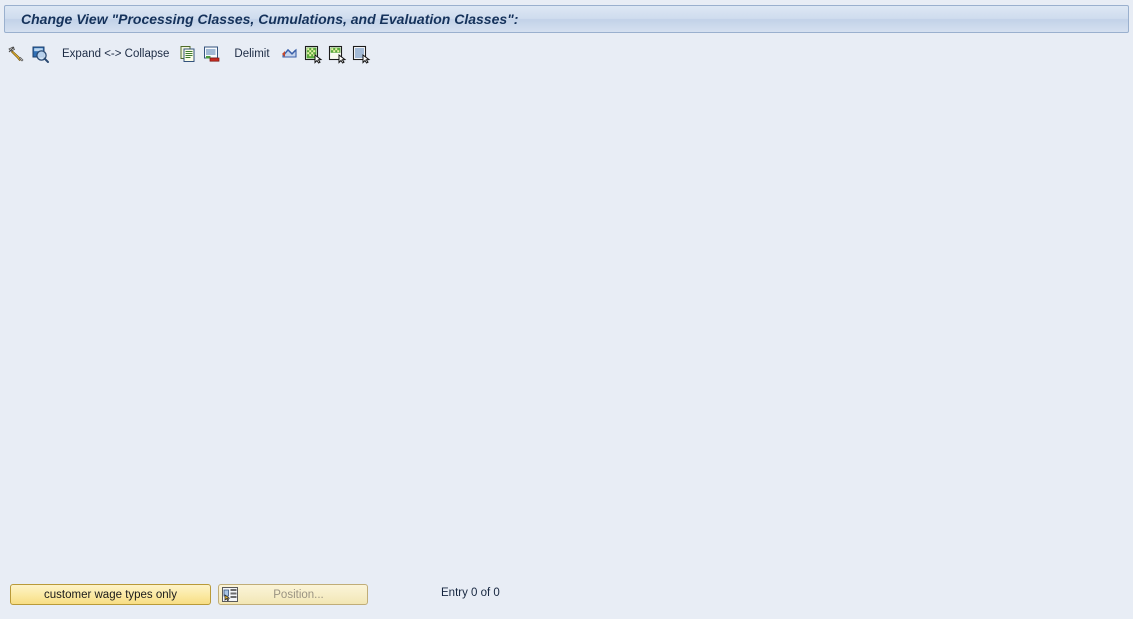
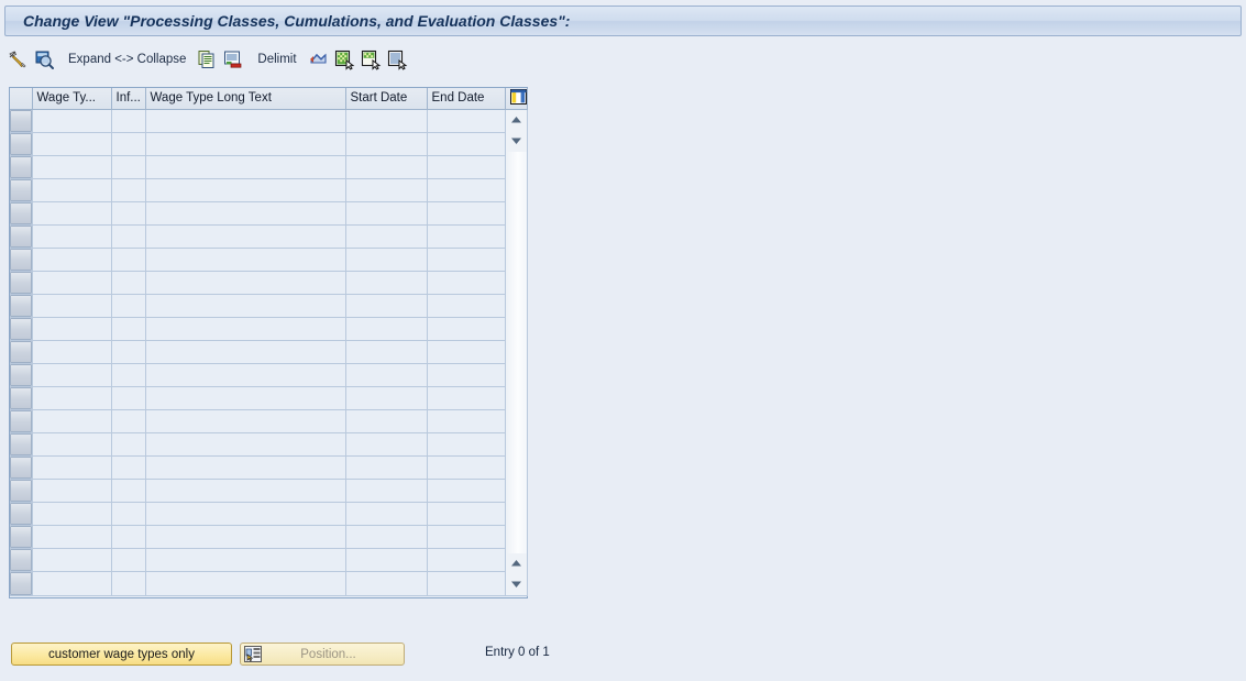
  Change View "Processing Classes, Cumulations, and Evaluation Classes":
  Expand <-> Collapse
  Delimit
+ 	Wage Ty...	Inf...	Wage Type Long Text	Start Date	End Date
  customer wage types only
  Position...
- Entry 0 of 0
+ Entry 0 of 1
